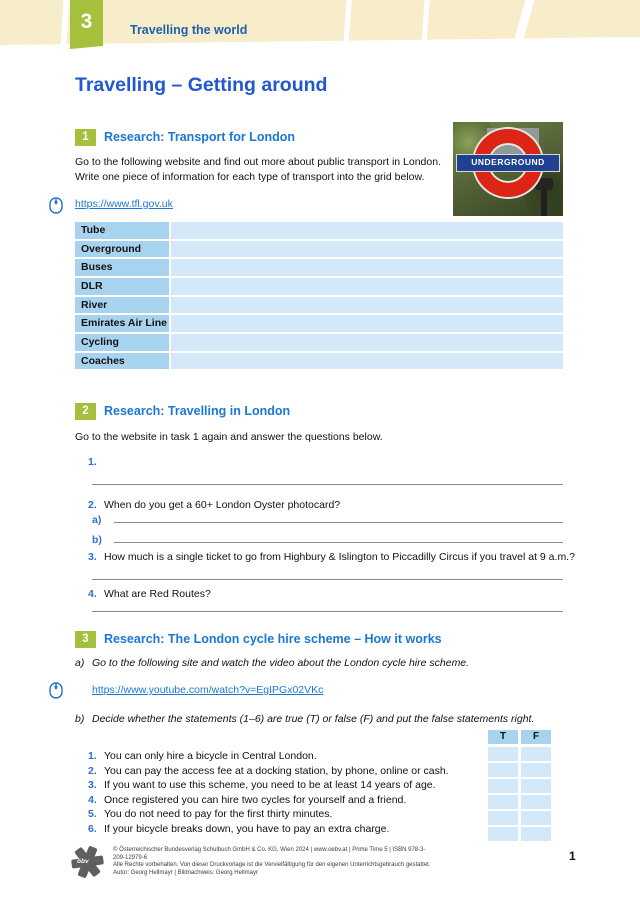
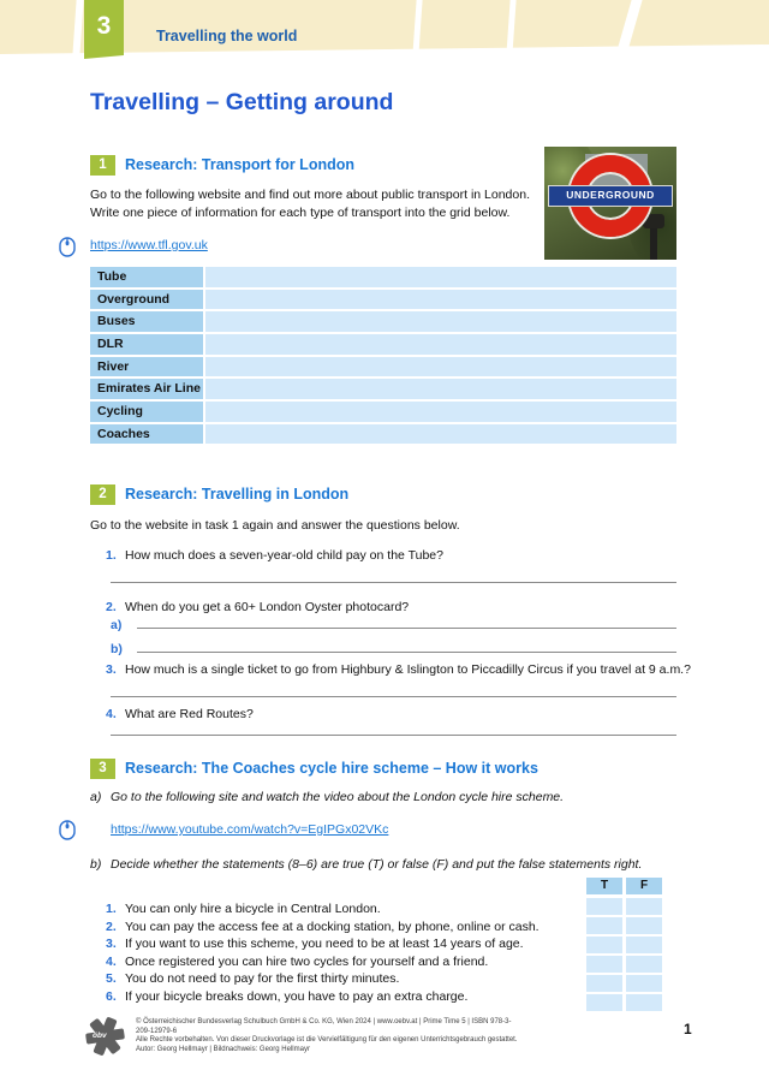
  3
  Travelling the world
  Travelling – Getting around
  1
  Research: Transport for London
  Go to the following website and find out more about public transport in London.
  Write one piece of information for each type of transport into the grid below.
  UNDERGROUND
  https://www.tfl.gov.uk
  Tube
  Overground
  Buses
  DLR
  River
  Emirates Air Line
  Cycling
  Coaches
  2
  Research: Travelling in London
  Go to the website in task 1 again and answer the questions below.
  1.
+ How much does a seven-year-old child pay on the Tube?
  2.
  When do you get a 60+ London Oyster photocard?
  a)
  b)
  3.
  How much is a single ticket to go from Highbury & Islington to Piccadilly Circus if you travel at 9 a.m.?
  4.
  What are Red Routes?
  3
- Research: The London cycle hire scheme – How it works
+ Research: The Coaches cycle hire scheme – How it works
  a)
  Go to the following site and watch the video about the London cycle hire scheme.
  https://www.youtube.com/watch?v=EgIPGx02VKc
  b)
- Decide whether the statements (1–6) are true (T) or false (F) and put the false statements right.
+ Decide whether the statements (8–6) are true (T) or false (F) and put the false statements right.
  T
  F
  1.
  You can only hire a bicycle in Central London.
  2.
  You can pay the access fee at a docking station, by phone, online or cash.
  3.
  If you want to use this scheme, you need to be at least 14 years of age.
  4.
  Once registered you can hire two cycles for yourself and a friend.
  5.
  You do not need to pay for the first thirty minutes.
  6.
  If your bicycle breaks down, you have to pay an extra charge.
  1
